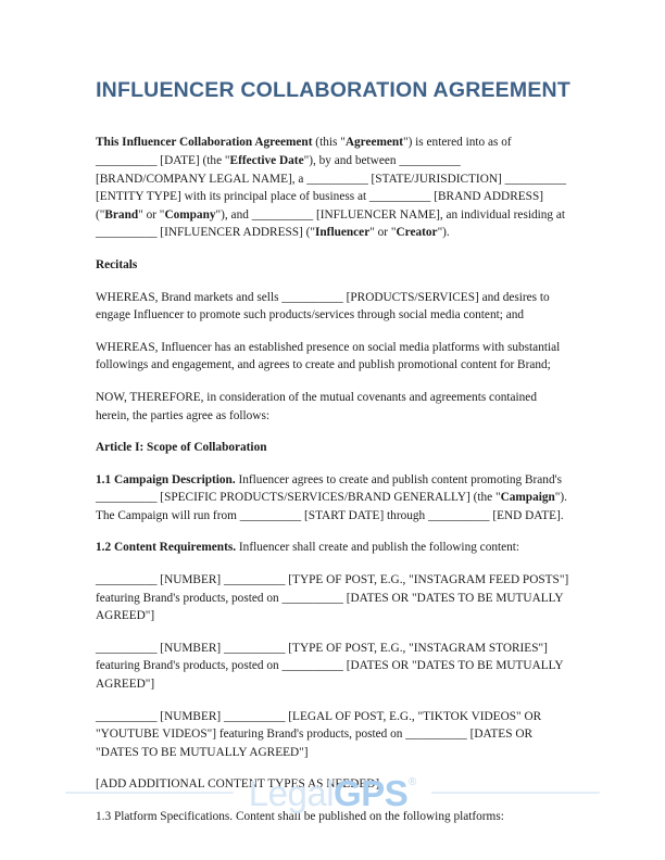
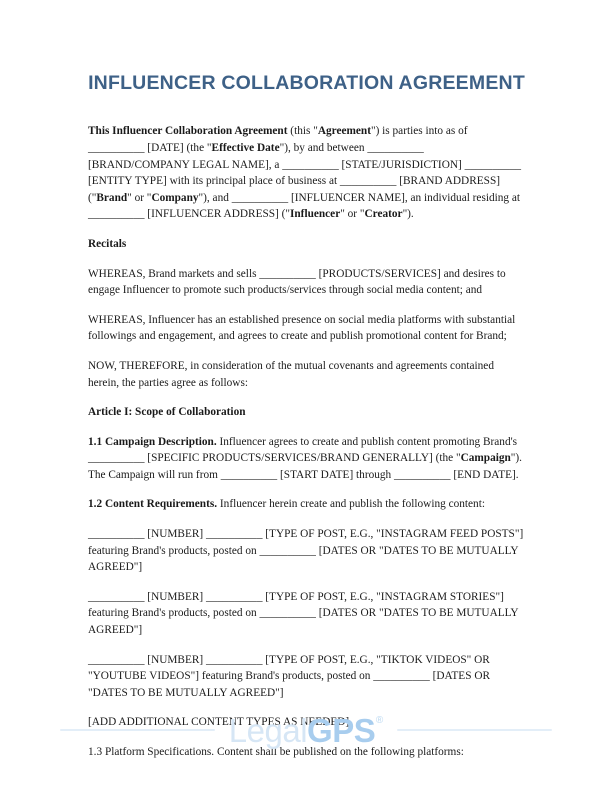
  INFLUENCER COLLABORATION AGREEMENT
- This Influencer Collaboration Agreement (this "Agreement") is entered into as of __________ [DATE] (the "Effective Date"), by and between __________ [BRAND/COMPANY LEGAL NAME], a __________ [STATE/JURISDICTION] __________ [ENTITY TYPE] with its principal place of business at __________ [BRAND ADDRESS] ("Brand" or "Company"), and __________ [INFLUENCER NAME], an individual residing at __________ [INFLUENCER ADDRESS] ("Influencer" or "Creator").
+ This Influencer Collaboration Agreement (this "Agreement") is parties into as of __________ [DATE] (the "Effective Date"), by and between __________ [BRAND/COMPANY LEGAL NAME], a __________ [STATE/JURISDICTION] __________ [ENTITY TYPE] with its principal place of business at __________ [BRAND ADDRESS] ("Brand" or "Company"), and __________ [INFLUENCER NAME], an individual residing at __________ [INFLUENCER ADDRESS] ("Influencer" or "Creator").
  Recitals
  WHEREAS, Brand markets and sells __________ [PRODUCTS/SERVICES] and desires to engage Influencer to promote such products/services through social media content; and
  WHEREAS, Influencer has an established presence on social media platforms with substantial followings and engagement, and agrees to create and publish promotional content for Brand;
  NOW, THEREFORE, in consideration of the mutual covenants and agreements contained herein, the parties agree as follows:
  Article I: Scope of Collaboration
  1.1 Campaign Description. Influencer agrees to create and publish content promoting Brand's __________ [SPECIFIC PRODUCTS/SERVICES/BRAND GENERALLY] (the "Campaign"). The Campaign will run from __________ [START DATE] through __________ [END DATE].
- 1.2 Content Requirements. Influencer shall create and publish the following content:
+ 1.2 Content Requirements. Influencer herein create and publish the following content:
  __________ [NUMBER] __________ [TYPE OF POST, E.G., "INSTAGRAM FEED POSTS"] featuring Brand's products, posted on __________ [DATES OR "DATES TO BE MUTUALLY AGREED"]
  __________ [NUMBER] __________ [TYPE OF POST, E.G., "INSTAGRAM STORIES"] featuring Brand's products, posted on __________ [DATES OR "DATES TO BE MUTUALLY AGREED"]
- __________ [NUMBER] __________ [LEGAL OF POST, E.G., "TIKTOK VIDEOS" OR "YOUTUBE VIDEOS"] featuring Brand's products, posted on __________ [DATES OR "DATES TO BE MUTUALLY AGREED"]
+ __________ [NUMBER] __________ [TYPE OF POST, E.G., "TIKTOK VIDEOS" OR "YOUTUBE VIDEOS"] featuring Brand's products, posted on __________ [DATES OR "DATES TO BE MUTUALLY AGREED"]
  [ADD ADDITIONAL CONTENT TYPES AS NEEDED]
  1.3 Platform Specifications. Content shall be published on the following platforms:
  LegalGPS
  ®
